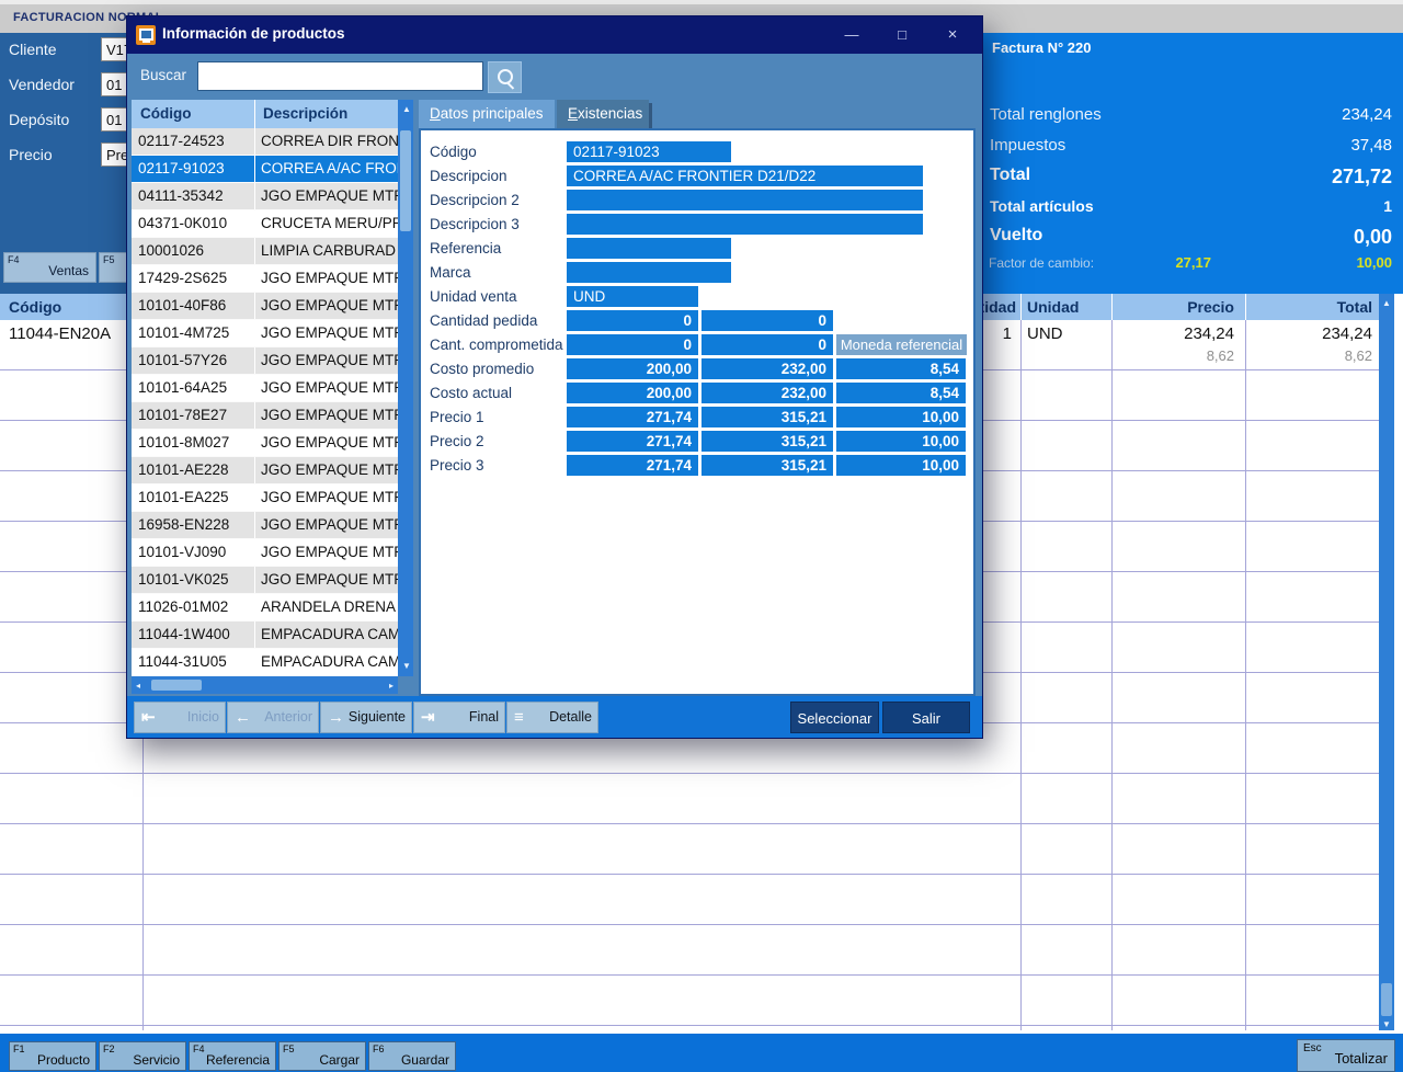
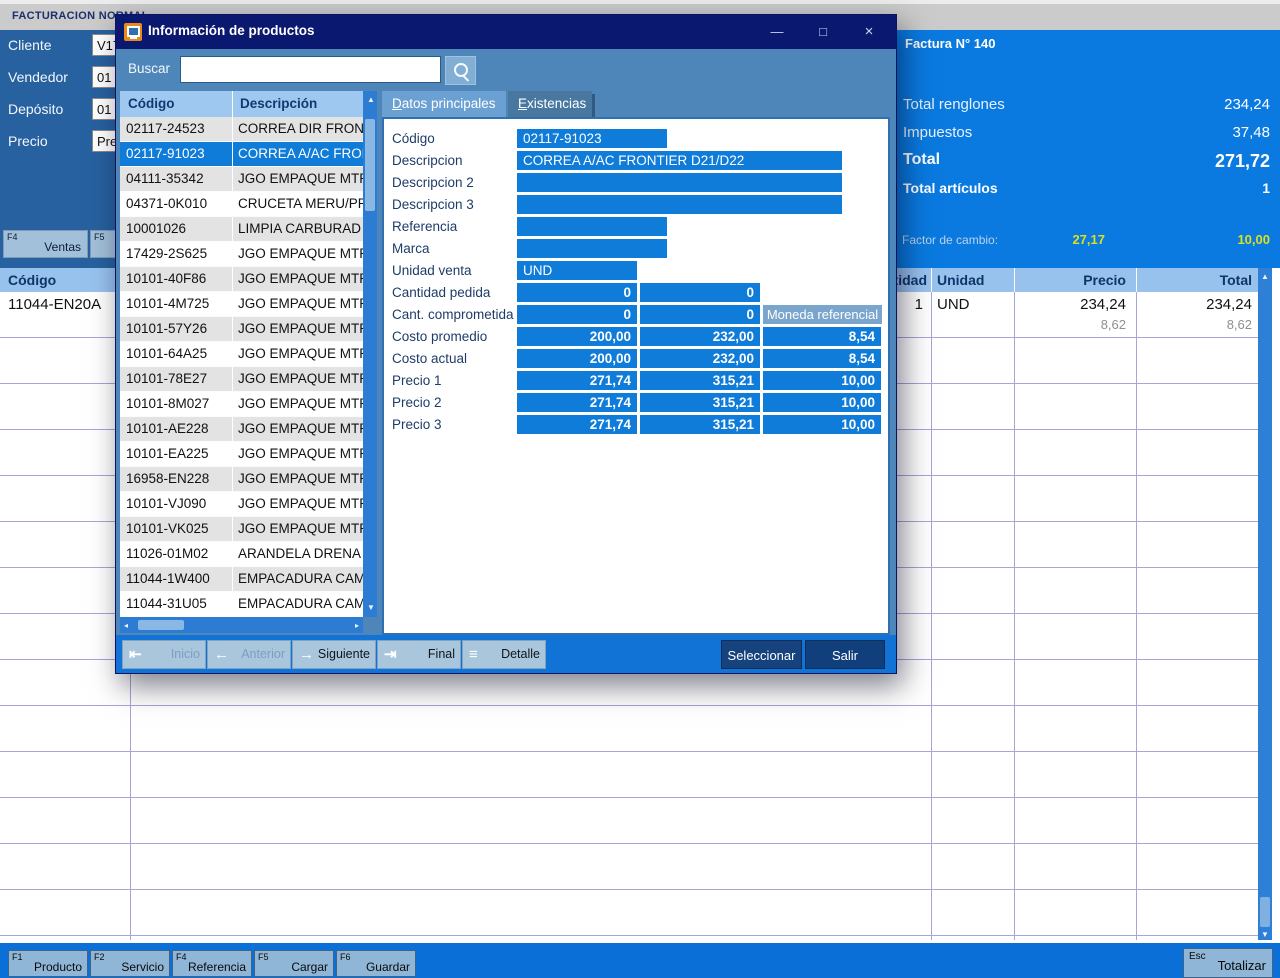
  FACTURACION NO
  Cliente
  Vendedor
  01
  Depósito
  01
  Precio
  Pre
  F4
  Ventas
  F5
- Factura N° 220
+ Factura N° 140
  Total renglones
  234,24
  Impuestos
  37,48
  Total
  271,72
  Total artículos
  1
- Vuelto
- 0,00
  Factor de cambio:
  27,17
  10,00
  Código
  Unidad
  Precio
  Total
  11044-EN20A
  1
  UND
  234,24
  234,24
  8,62
  8,62
  ▲
  ▼
  F1
  Producto
  F2
  Servicio
  F4
  Referencia
  F5
  Cargar
  F6
  Guardar
  Esc
  Totalizar
  Información de productos
  —
  □
  ×
  Buscar
  Código
  Descripción
  02117-24523
  CORREA DIR FRON
  02117-91023
  04111-35342
  JGO EMPAQUE MT
  04371-0K010
  CRUCETA MERU/P
  10001026
  LIMPIA CARBURAD
  17429-2S625
  JGO EMPAQUE MT
  10101-40F86
  JGO EMPAQUE MT
  10101-4M725
  JGO EMPAQUE MT
  10101-57Y26
  JGO EMPAQUE MT
  10101-64A25
  JGO EMPAQUE MT
  10101-78E27
  JGO EMPAQUE MT
  10101-8M027
  JGO EMPAQUE MT
  10101-AE228
  JGO EMPAQUE MT
  10101-EA225
  JGO EMPAQUE MT
  16958-EN228
  JGO EMPAQUE MT
  10101-VJ090
  JGO EMPAQUE MT
  10101-VK025
  JGO EMPAQUE MT
  11026-01M02
  ARANDELA DRENA
  11044-1W400
  EMPACADURA CAM
  11044-31U05
  EMPACADURA CAM
  ▲
  ▼
  ◂
  ▸
  Datos principales
  Existencias
  Código
  02117-91023
  Descripcion
  CORREA A/AC FRONTIER D21/D22
  Descripcion 2
  Descripcion 3
  Referencia
  Marca
  Unidad venta
  UND
  Cantidad pedida
  0
  0
  Cant. comprometida
  0
  0
  Moneda referencial
  Costo promedio
  200,00
  232,00
  8,54
  Costo actual
  200,00
  232,00
  8,54
  Precio 1
  271,74
  315,21
  10,00
  Precio 2
  271,74
  315,21
  10,00
  Precio 3
  271,74
  315,21
  10,00
  ⇤
  Inicio
  ←
  Anterior
  →
  Siguiente
  ⇥
  Final
  ≡
  Detalle
  Seleccionar
  Salir
